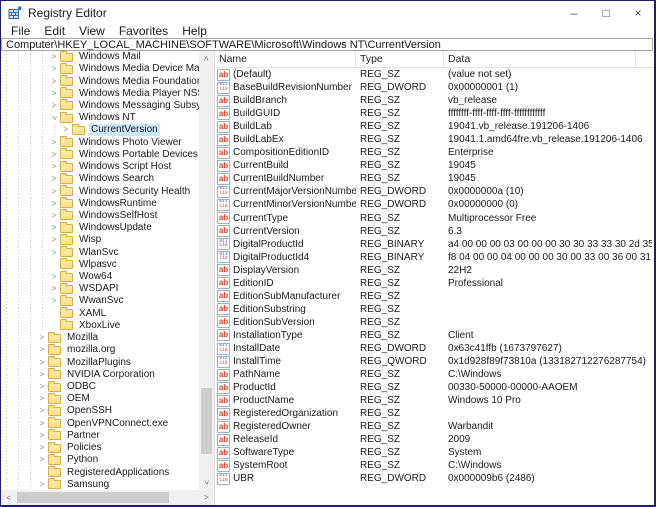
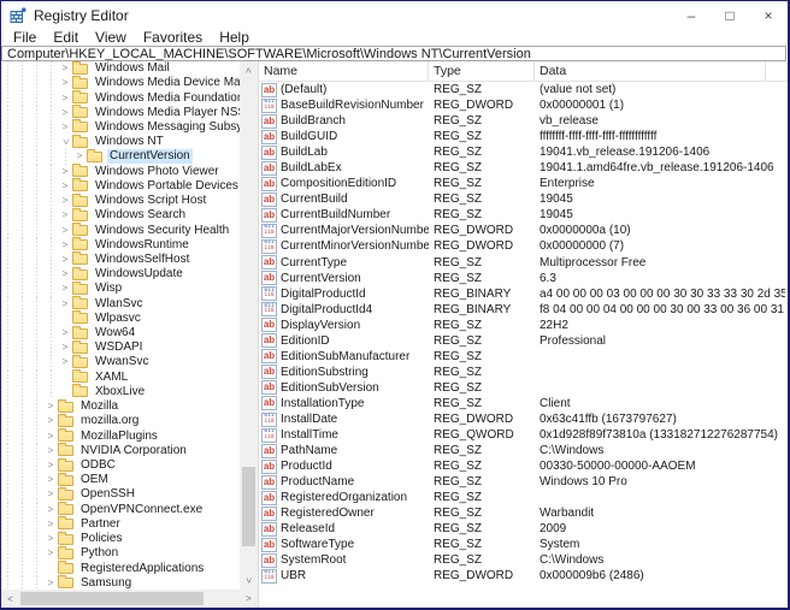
  Registry Editor
  –
  □
  ×
  File
  Edit
  View
  Favorites
  Help
  Computer\HKEY_LOCAL_MACHINE\SOFTWARE\Microsoft\Windows NT\CurrentVersion
  >
  Windows Mail
  >
  Windows Media Device Ma
  >
  Windows Media Foundatio
  >
  Windows Media Player NS
  >
  Windows Messaging Subs
  Windows NT
  >
  CurrentVersion
  >
  Windows Photo Viewer
  >
  Windows Portable Devices
  >
  Windows Script Host
  >
  Windows Search
  >
  Windows Security Health
  >
  WindowsRuntime
  >
  WindowsSelfHost
  >
  WindowsUpdate
  >
  Wisp
  >
  WlanSvc
  Wlpasvc
  >
  Wow64
  >
  WSDAPI
  >
  WwanSvc
  XAML
  XboxLive
  >
  Mozilla
  >
  mozilla.org
  >
  MozillaPlugins
  >
  NVIDIA Corporation
  >
  ODBC
  >
  OEM
  >
  OpenSSH
  >
  OpenVPNConnect.exe
  >
  Partner
  >
  Policies
  >
  Python
  RegisteredApplications
  >
  Samsung
  >
  Name
  Type
  Data
  ab
  (Default)
  REG_SZ
  (value not set)
  BaseBuildRevisionNumber
  REG_DWORD
  0x00000001 (1)
  ab
  BuildBranch
  REG_SZ
  vb_release
  ab
  BuildGUID
  REG_SZ
  ffffffff-ffff-ffff-ffff-ffffffffffff
  ab
  BuildLab
  REG_SZ
  19041.vb_release.191206-1406
  ab
  BuildLabEx
  REG_SZ
  19041.1.amd64fre.vb_release.191206-1406
  ab
  CompositionEditionID
  REG_SZ
  Enterprise
  ab
  CurrentBuild
  REG_SZ
  19045
  ab
  CurrentBuildNumber
  REG_SZ
  19045
  CurrentMajorVersionNumbe
  REG_DWORD
  0x0000000a (10)
  CurrentMinorVersionNumbe
  REG_DWORD
- 0x00000000 (0)
+ 0x00000000 (7)
  ab
  CurrentType
  REG_SZ
  Multiprocessor Free
  ab
  CurrentVersion
  REG_SZ
  6.3
  DigitalProductId
  REG_BINARY
  a4 00 00 00 03 00 00 00 30 30 33 33 30 2d 35
  DigitalProductId4
  REG_BINARY
  f8 04 00 00 04 00 00 00 30 00 33 00 36 00 31
  ab
  DisplayVersion
  REG_SZ
  22H2
  ab
  EditionID
  REG_SZ
  Professional
  ab
  EditionSubManufacturer
  REG_SZ
  ab
  EditionSubstring
  REG_SZ
  ab
  EditionSubVersion
  REG_SZ
  ab
  InstallationType
  REG_SZ
  Client
  InstallDate
  REG_DWORD
  0x63c41ffb (1673797627)
  InstallTime
  REG_QWORD
  0x1d928f89f73810a (133182712276287754)
  ab
  PathName
  REG_SZ
  C:\Windows
  ab
  ProductId
  REG_SZ
  00330-50000-00000-AAOEM
  ab
  ProductName
  REG_SZ
  Windows 10 Pro
  ab
  RegisteredOrganization
  REG_SZ
  ab
  RegisteredOwner
  REG_SZ
  Warbandit
  ab
  ReleaseId
  REG_SZ
  2009
  ab
  SoftwareType
  REG_SZ
  System
  ab
  SystemRoot
  REG_SZ
  C:\Windows
  UBR
  REG_DWORD
  0x000009b6 (2486)
